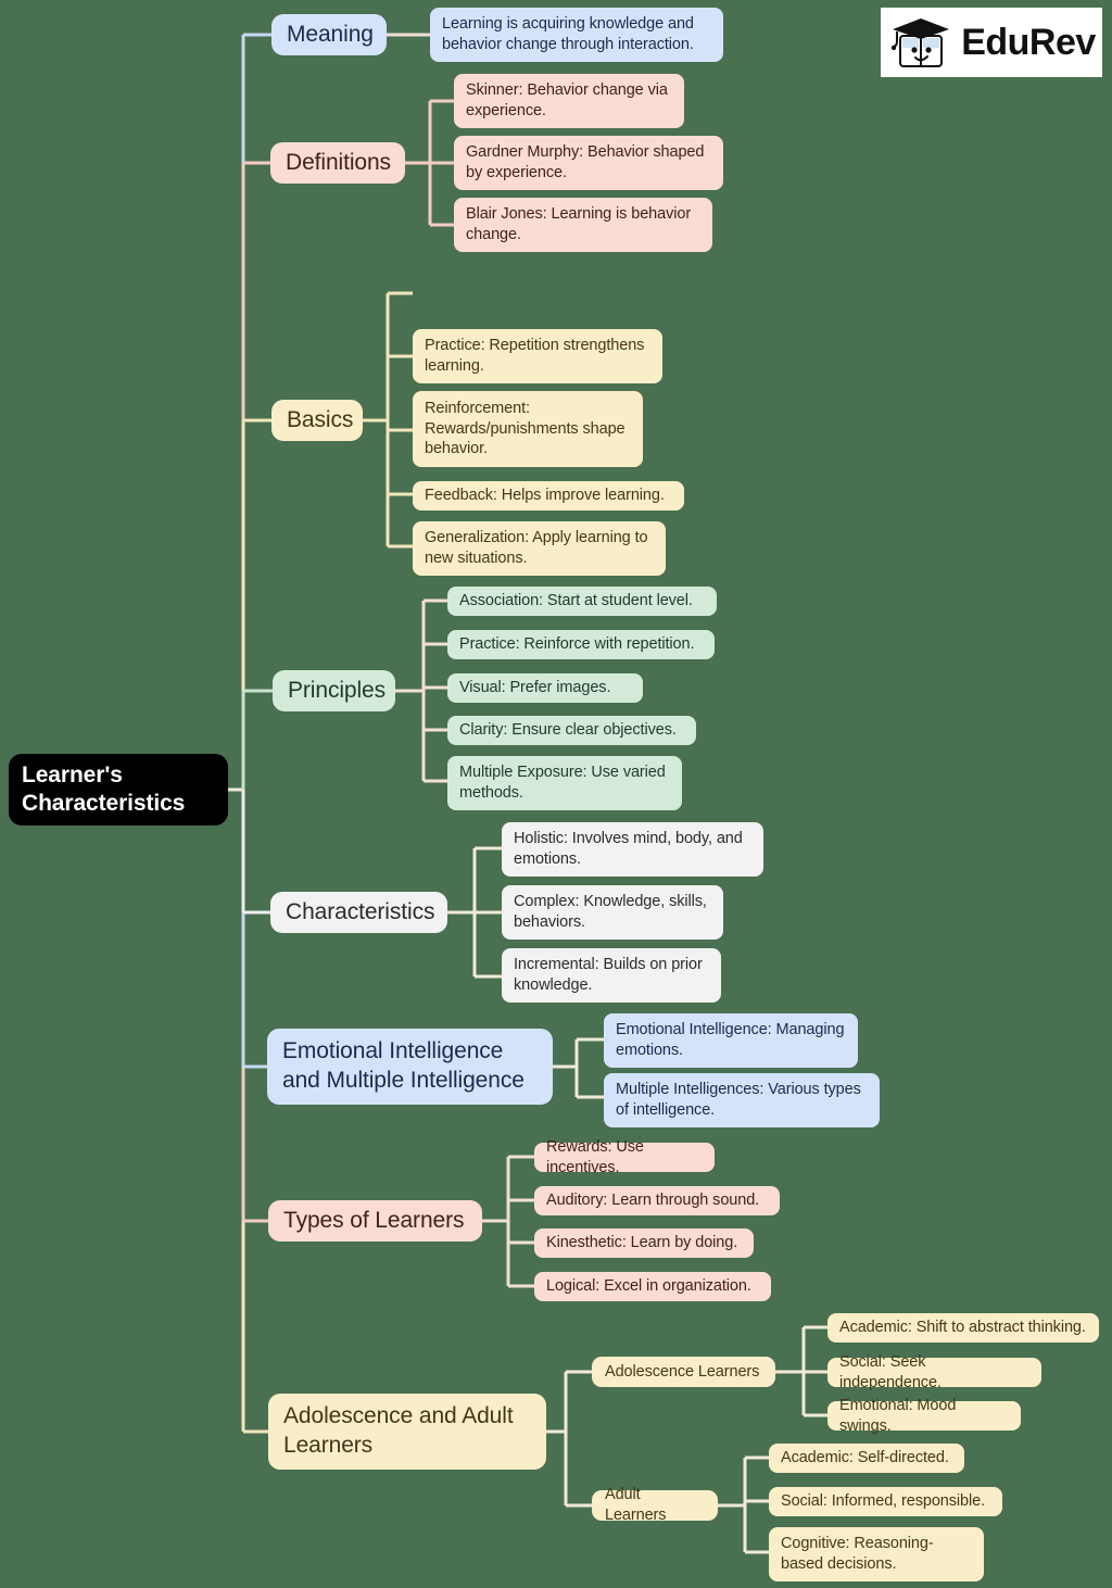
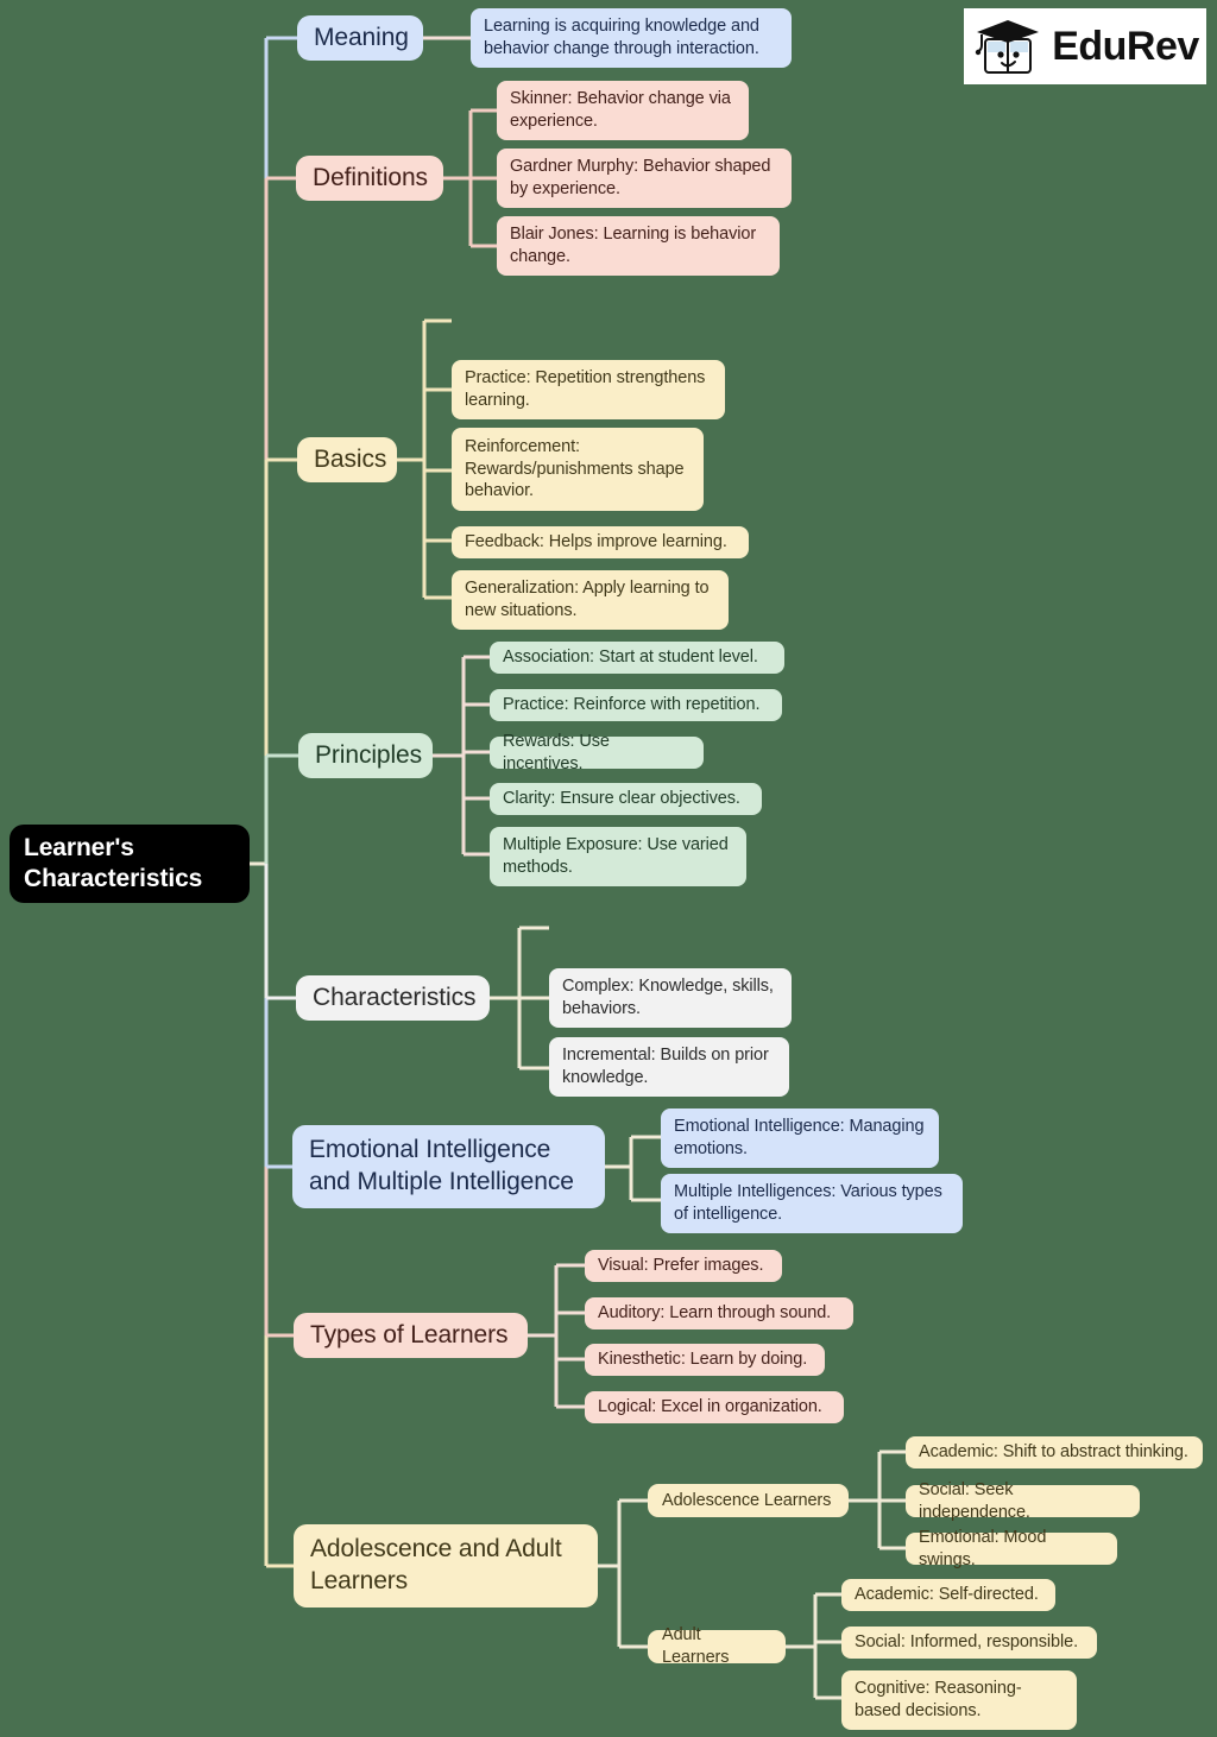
  Learner's
  Characteristics
  Meaning
  Learning is acquiring knowledge and behavior change through interaction.
  Definitions
  Skinner: Behavior change via experience.
  Gardner Murphy: Behavior shaped by experience.
  Blair Jones: Learning is behavior change.
  Basics
  Practice: Repetition strengthens learning.
  Reinforcement: Rewards/punishments shape behavior.
  Feedback: Helps improve learning.
  Generalization: Apply learning to new situations.
  Principles
  Association: Start at student level.
  Practice: Reinforce with repetition.
- Visual: Prefer images.
+ Rewards: Use incentives.
  Clarity: Ensure clear objectives.
  Multiple Exposure: Use varied methods.
  Characteristics
- Holistic: Involves mind, body, and emotions.
  Complex: Knowledge, skills, behaviors.
  Incremental: Builds on prior knowledge.
  Emotional Intelligence
  and Multiple Intelligence
  Emotional Intelligence: Managing emotions.
  Multiple Intelligences: Various types of intelligence.
  Types of Learners
- Rewards: Use incentives.
+ Visual: Prefer images.
  Auditory: Learn through sound.
  Kinesthetic: Learn by doing.
  Logical: Excel in organization.
  Adolescence and Adult
  Learners
  Adolescence Learners
  Academic: Shift to abstract thinking.
  Social: Seek independence.
  Emotional: Mood swings.
  Adult Learners
  Academic: Self-directed.
  Social: Informed, responsible.
  Cognitive: Reasoning-based decisions.
  EduRev
